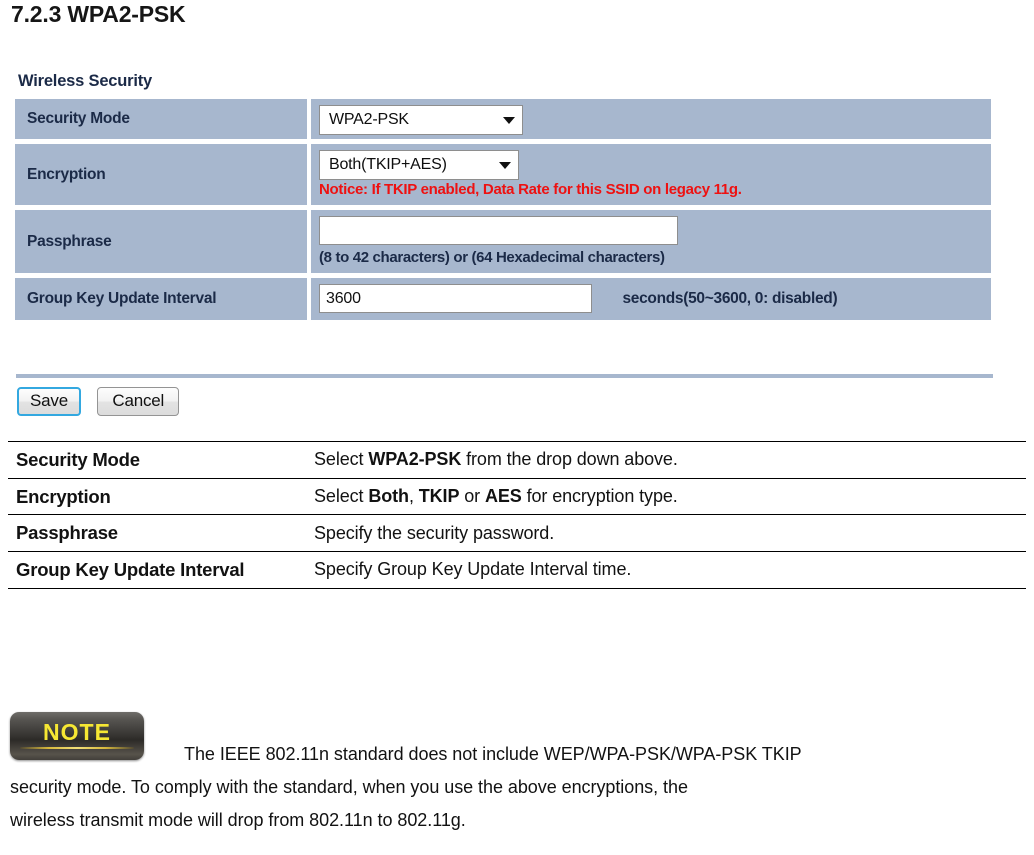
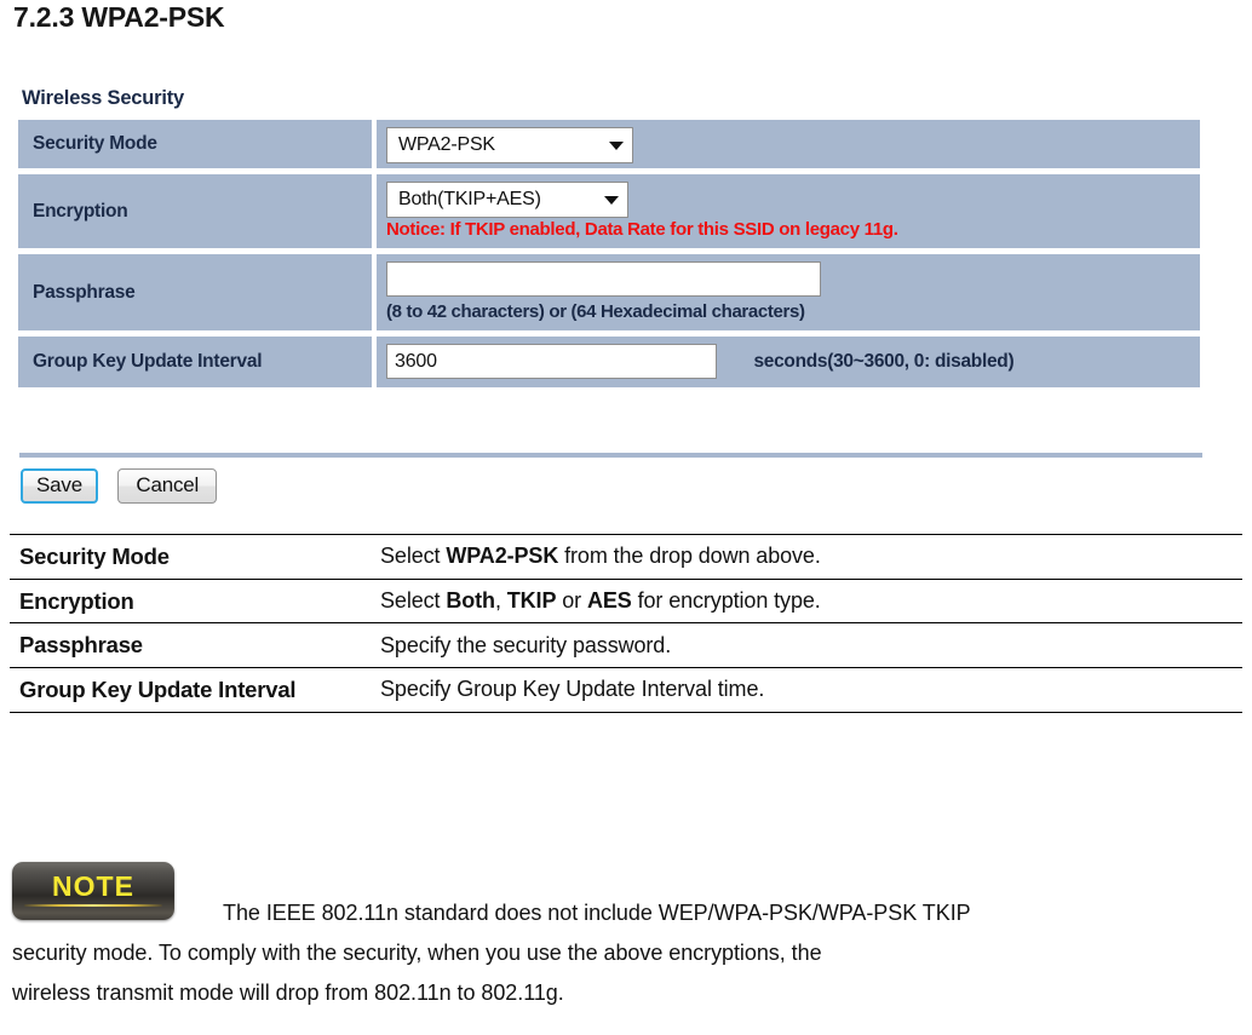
  7.2.3 WPA2-PSK
  Wireless Security
  Security Mode
  WPA2-PSK
  Encryption
  Both(TKIP+AES)
  Notice: If TKIP enabled, Data Rate for this SSID on legacy 11g.
  Passphrase
  (8 to 42 characters) or (64 Hexadecimal characters)
  Group Key Update Interval
- 3600 seconds(50~3600, 0: disabled)
+ 3600 seconds(30~3600, 0: disabled)
  Save Cancel
  Security Mode	Select WPA2-PSK from the drop down above.
  Encryption	Select Both, TKIP or AES for encryption type.
  Passphrase	Specify the security password.
  Group Key Update Interval	Specify Group Key Update Interval time.
  NOTE
  The IEEE 802.11n standard does not include WEP/WPA-PSK/WPA-PSK TKIP
- security mode. To comply with the standard, when you use the above encryptions, the
+ security mode. To comply with the security, when you use the above encryptions, the
  wireless transmit mode will drop from 802.11n to 802.11g.
